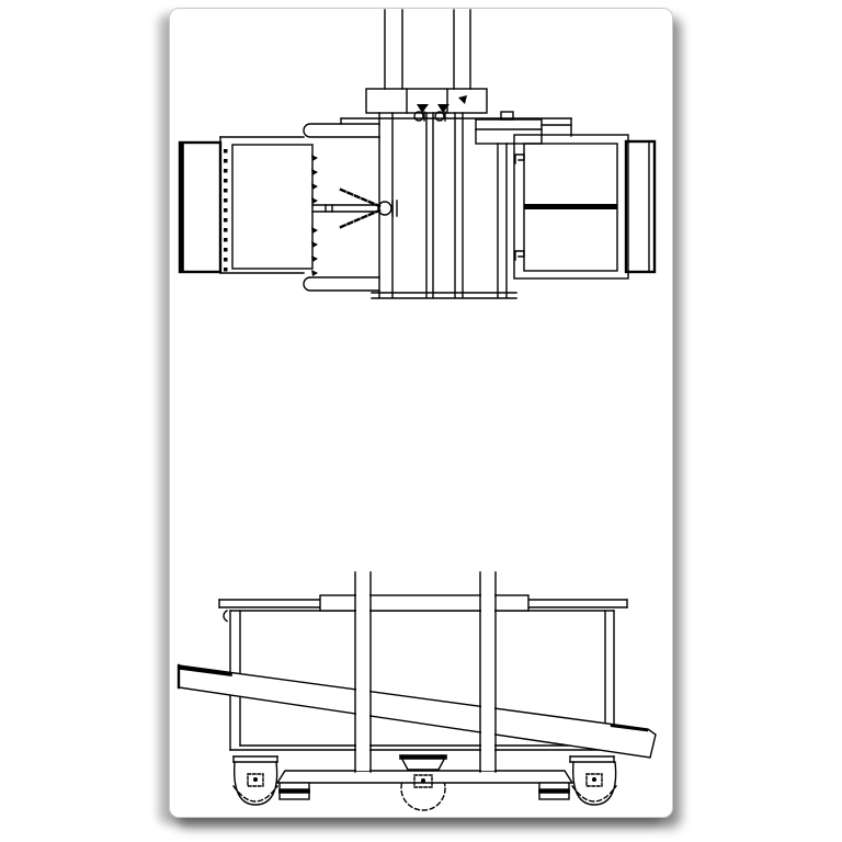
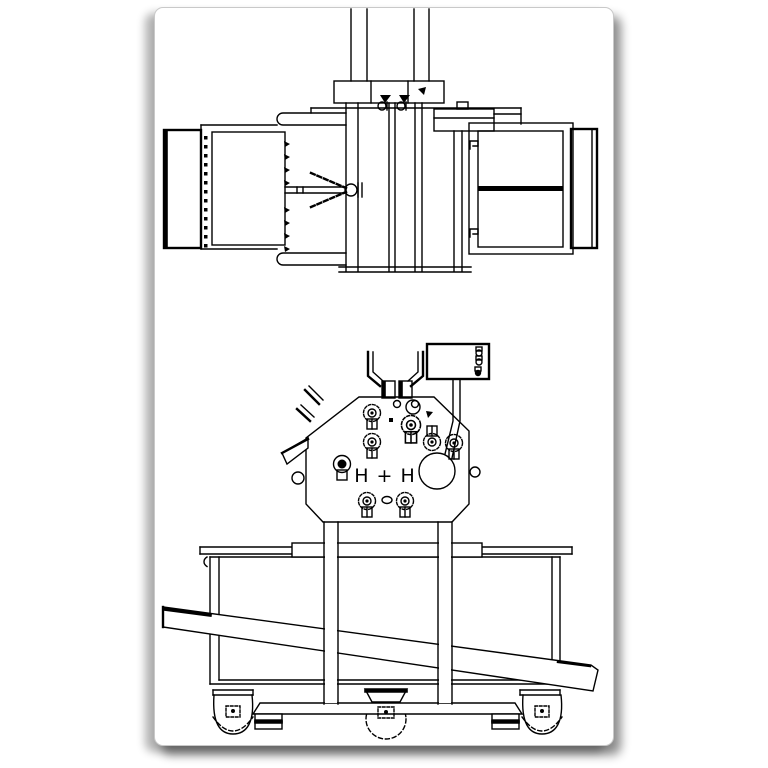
+ H + H
